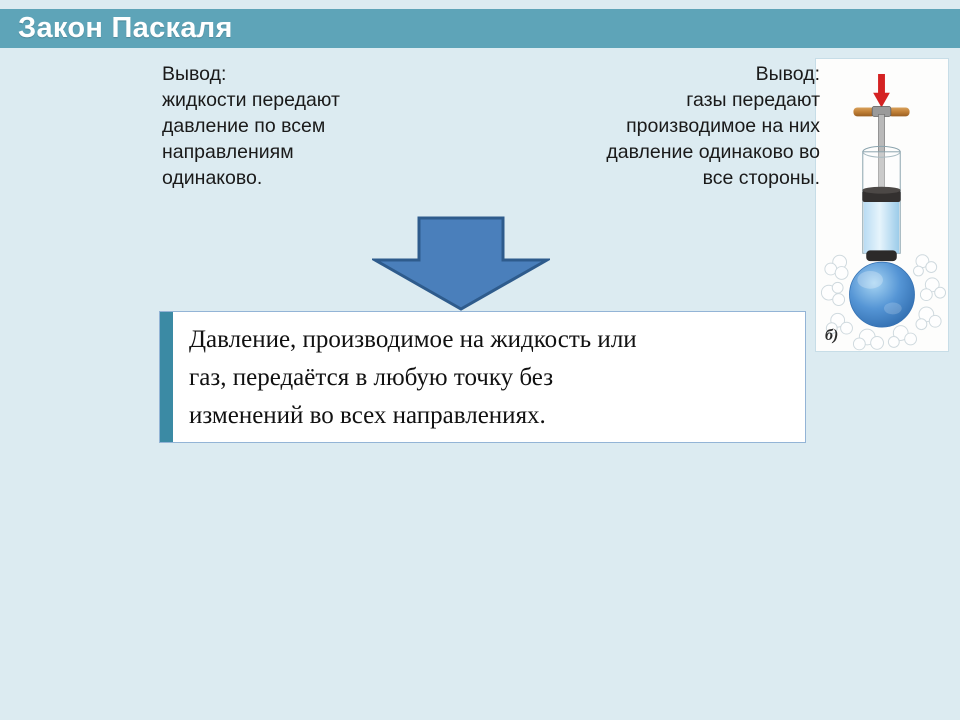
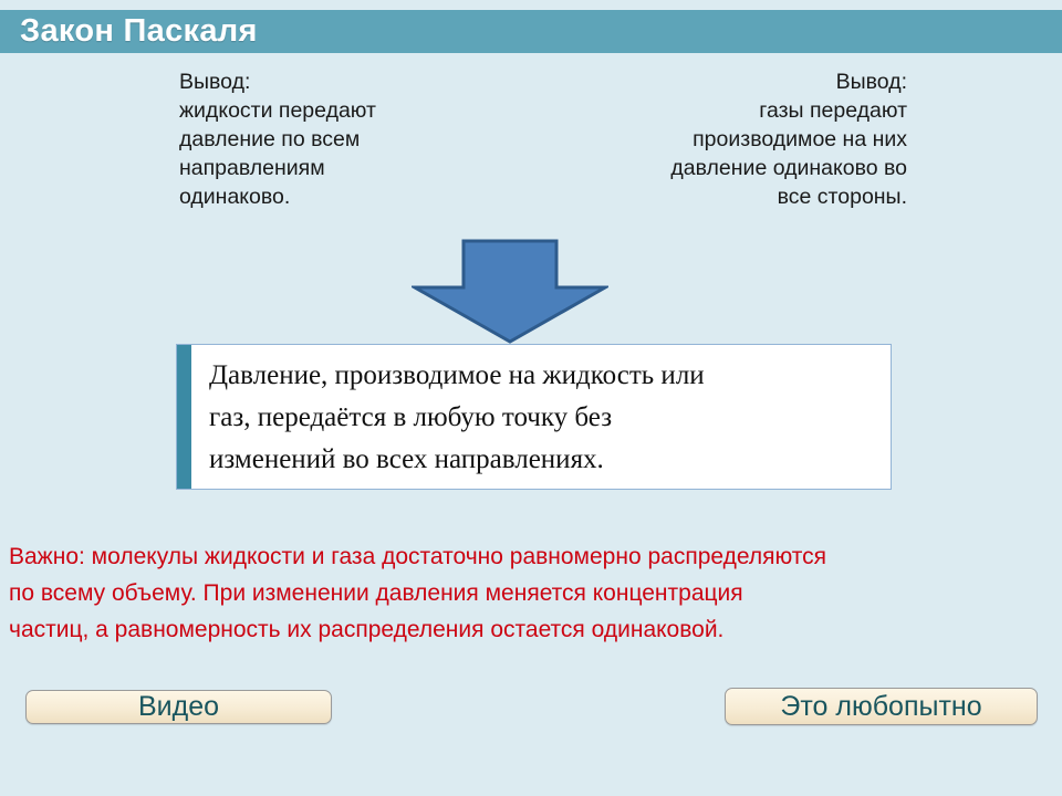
  Закон Паскаля
- б)
  Вывод:
  жидкости передают
  давление по всем
  направлениям
  одинаково.
  Вывод:
  газы передают
  производимое на них
  давление одинаково во
  все стороны.
  Давление, производимое на жидкость или
  газ, передаётся в любую точку без
  изменений во всех направлениях.
+ Важно: молекулы жидкости и газа достаточно равномерно распределяются
+ по всему объему. При изменении давления меняется концентрация
+ частиц, а равномерность их распределения остается одинаковой.
+ Видео
+ Это любопытно
